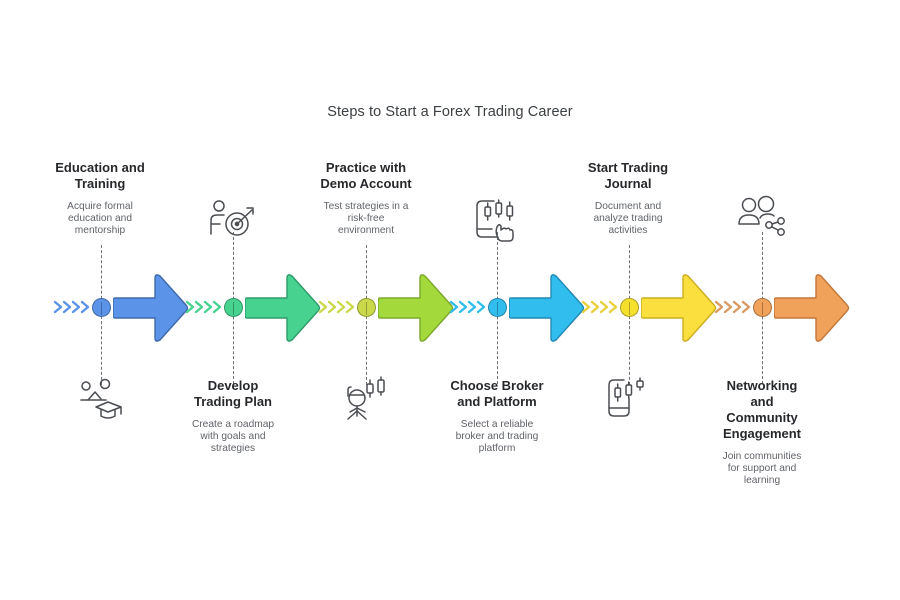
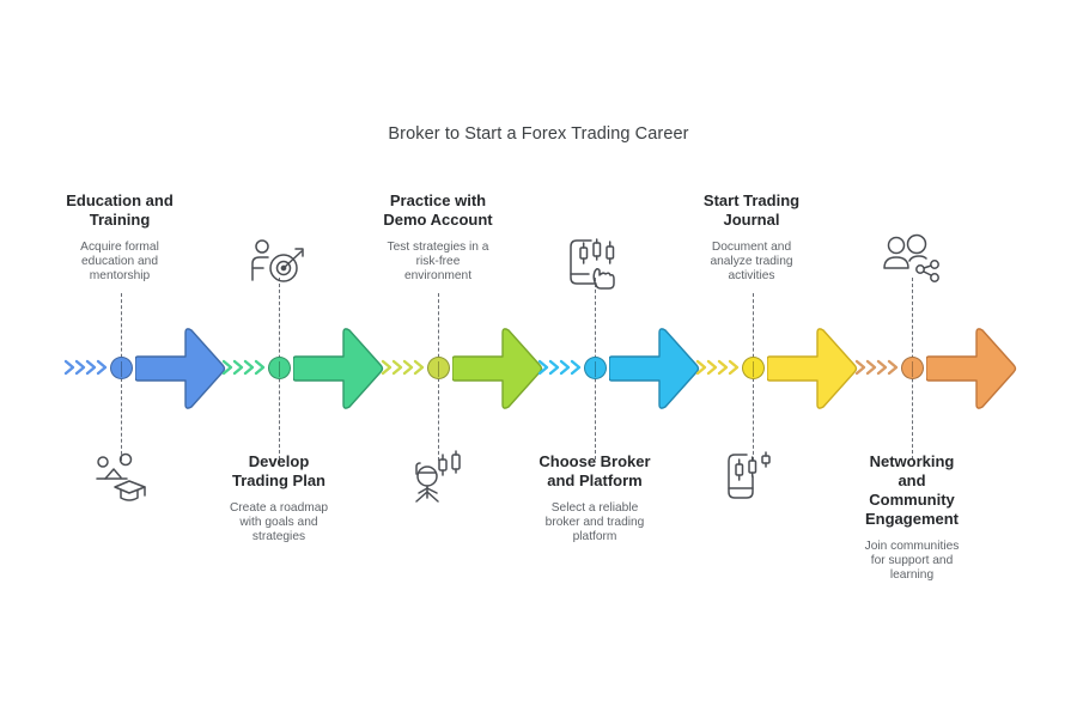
- Steps to Start a Forex Trading Career
+ Broker to Start a Forex Trading Career
  Education and
  Training
  Acquire formal
  education and
  mentorship
  Develop
  Trading Plan
  Create a roadmap
  with goals and
  strategies
  Practice with
  Demo Account
  Test strategies in a
  risk-free
  environment
  Choose Broker
  and Platform
  Select a reliable
  broker and trading
  platform
  Start Trading
  Journal
  Document and
  analyze trading
  activities
  Networking
  and
  Community
  Engagement
  Join communities
  for support and
  learning
